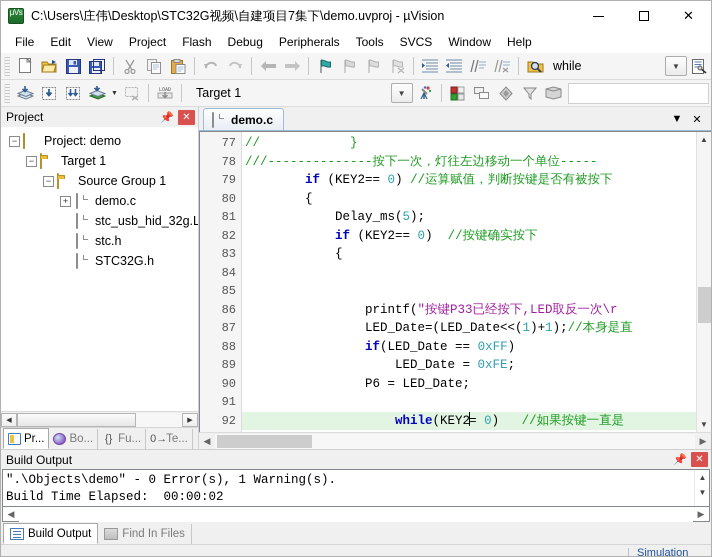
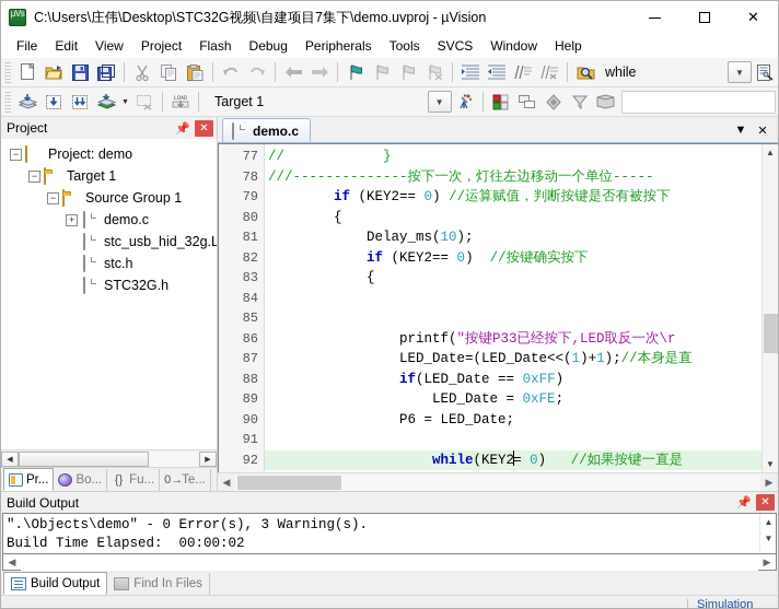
  C:\Users\庄伟\Desktop\STC32G视频\自建项目7集下\demo.uvproj - µVision
  ✕
  File
  Edit
  View
  Project
  Flash
  Debug
  Peripherals
  Tools
  SVCS
  Window
  Help
  while
  ▼
  Target 1
  ▼
  Project
  📌
  ✕
  −
  Project: demo
  −
  Target 1
  −
  Source Group 1
  +
  demo.c
  stc_usb_hid_32g.L
  stc.h
  STC32G.h
  Pr...
  Bo...
  {}
  Fu...
  0→
  Te...
  demo.c
  ▼
  ✕
  77
  78
  79
  80
  81
  82
  83
  84
  85
  86
  87
  88
  89
  90
  91
  92
  // }
  ///--------------按下一次，灯往左边移动一个单位-----
  if (KEY2== 0) //运算赋值，判断按键是否有被按下
  {
- Delay_ms(5);
+ Delay_ms(10);
  if (KEY2== 0) //按键确实按下
  {
  printf("按键P33已经按下,LED取反一次\r
  LED_Date=(LED_Date<<(1)+1);//本身是直
  if(LED_Date == 0xFF)
  LED_Date = 0xFE;
  P6 = LED_Date;
  while(KEY2= 0) //如果按键一直是
  ▲
  ▼
  ◀
  ▶
  Build Output
  📌
  ✕
- ".\Objects\demo" - 0 Error(s), 1 Warning(s).
+ ".\Objects\demo" - 0 Error(s), 3 Warning(s).
  Build Time Elapsed: 00:00:02
  ▲
  ▼
  ◀
  ▶
  Build Output
  Find In Files
  Simulation
